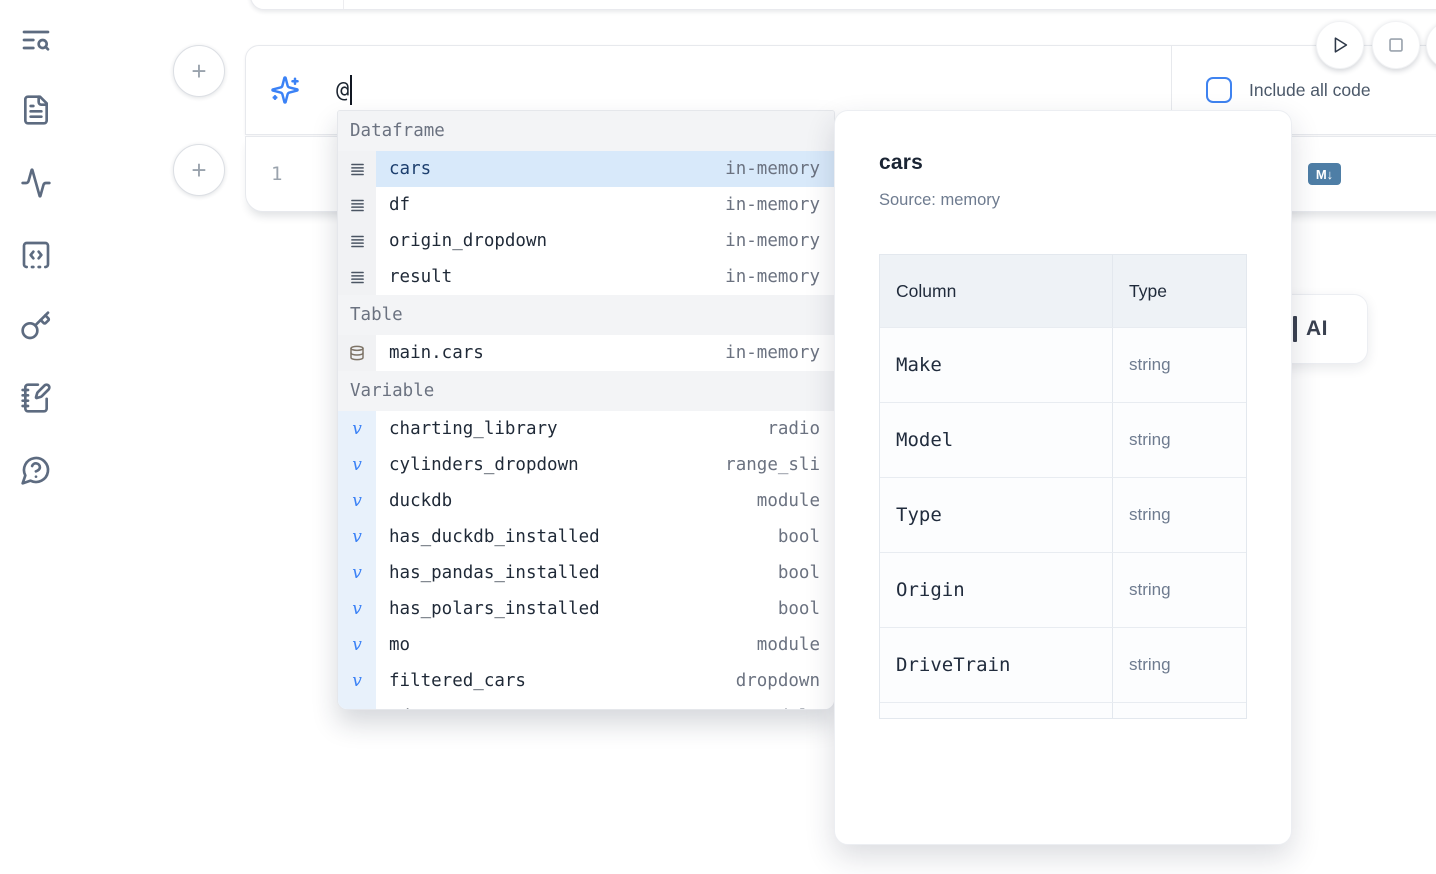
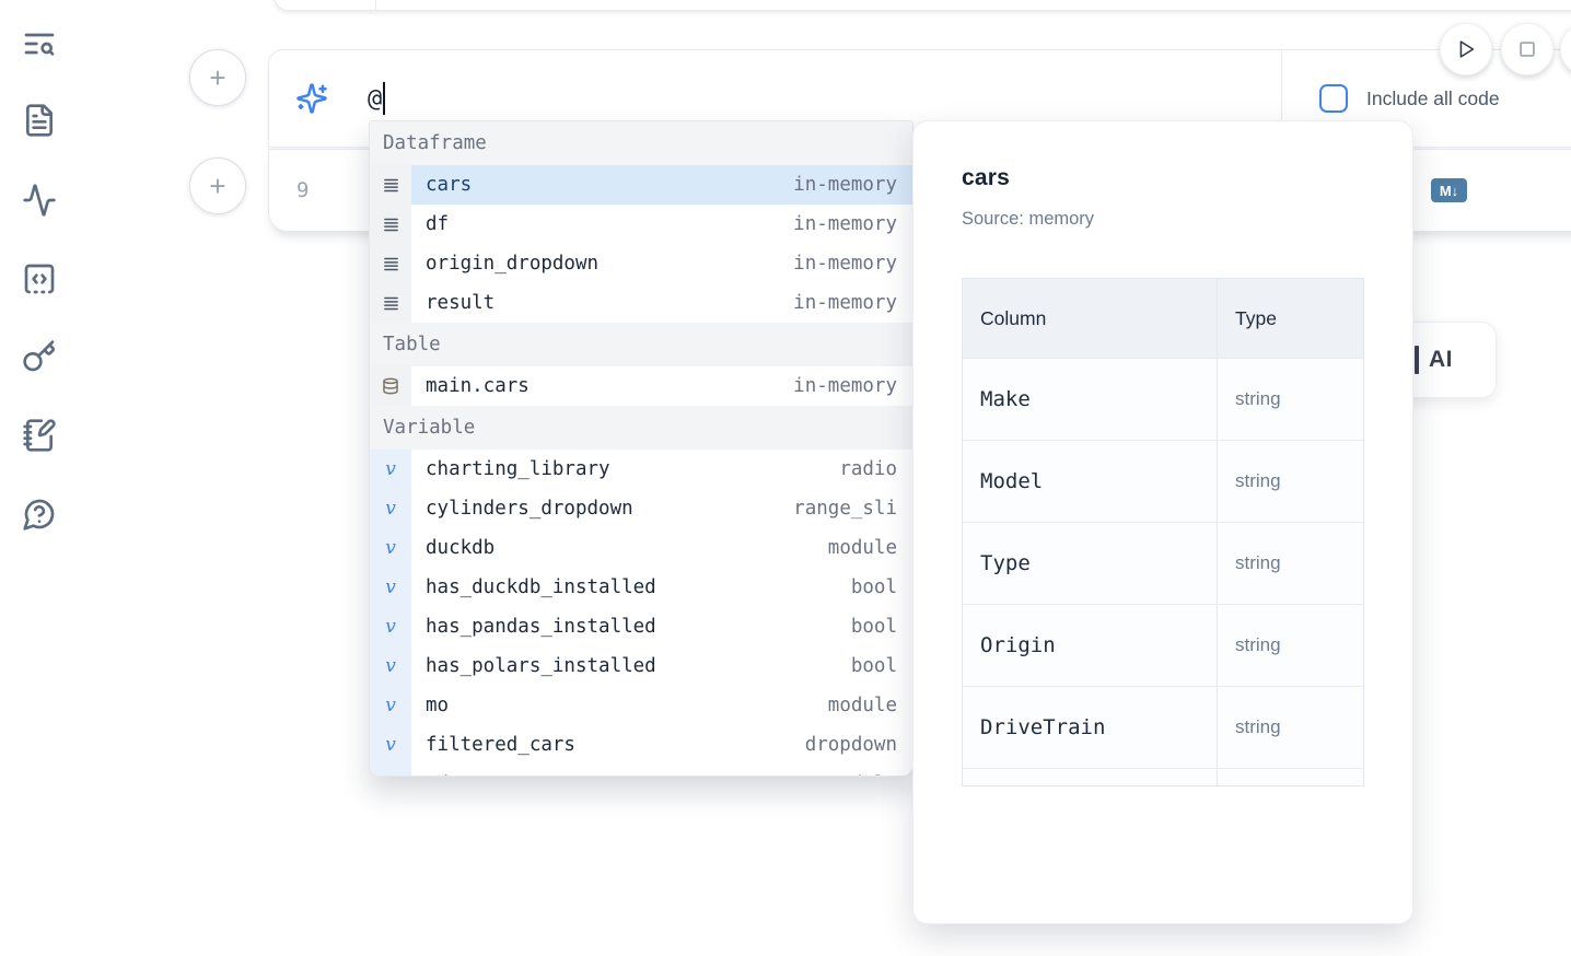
  +
  +
  @
  Include all code
- 1
+ 9
  M↓
  AI
  Dataframe
  cars
  in-memory
  df
  in-memory
  origin_dropdown
  in-memory
  result
  in-memory
  Table
  main.cars
  in-memory
  Variable
  v
  charting_library
  radio
  v
  cylinders_dropdown
  range_sli
  v
  duckdb
  module
  v
  has_duckdb_installed
  bool
  v
  has_pandas_installed
  bool
  v
  has_polars_installed
  bool
  v
  mo
  module
  v
  filtered_cars
  dropdown
  cars
  Source: memory
  Column
  Type
  Make
  string
  Model
  string
  Type
  string
  Origin
  string
  DriveTrain
  string
